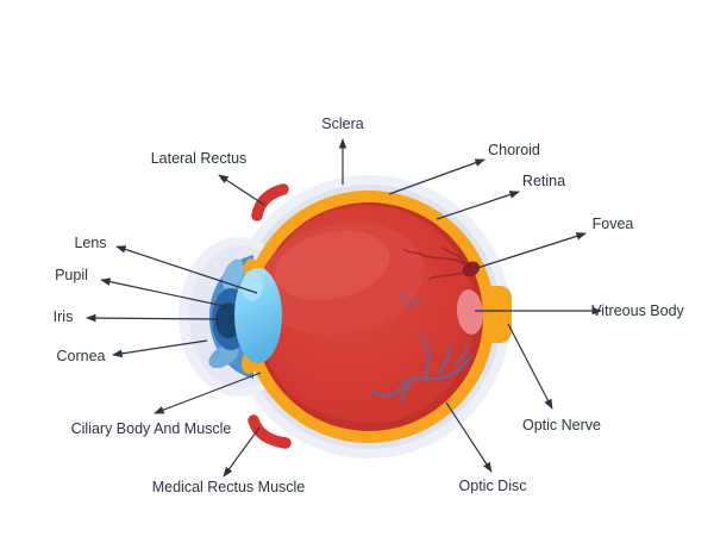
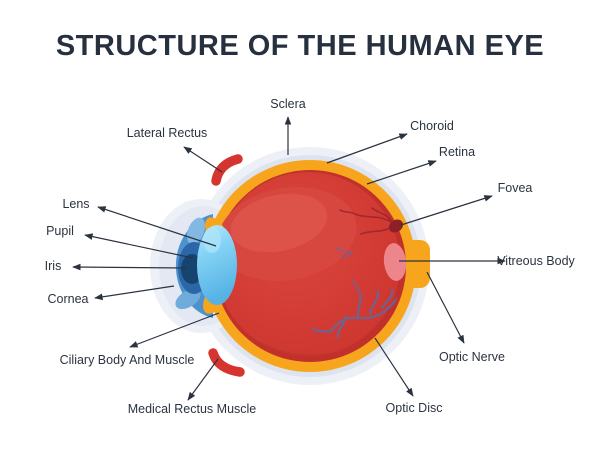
+ STRUCTURE OF THE HUMAN EYE
  Sclera
  Lateral Rectus
  Lens
  Pupil
  Iris
  Cornea
  Ciliary Body And Muscle
  Medical Rectus Muscle
  Choroid
  Retina
  Fovea
  Vitreous Body
  Optic Nerve
  Optic Disc
